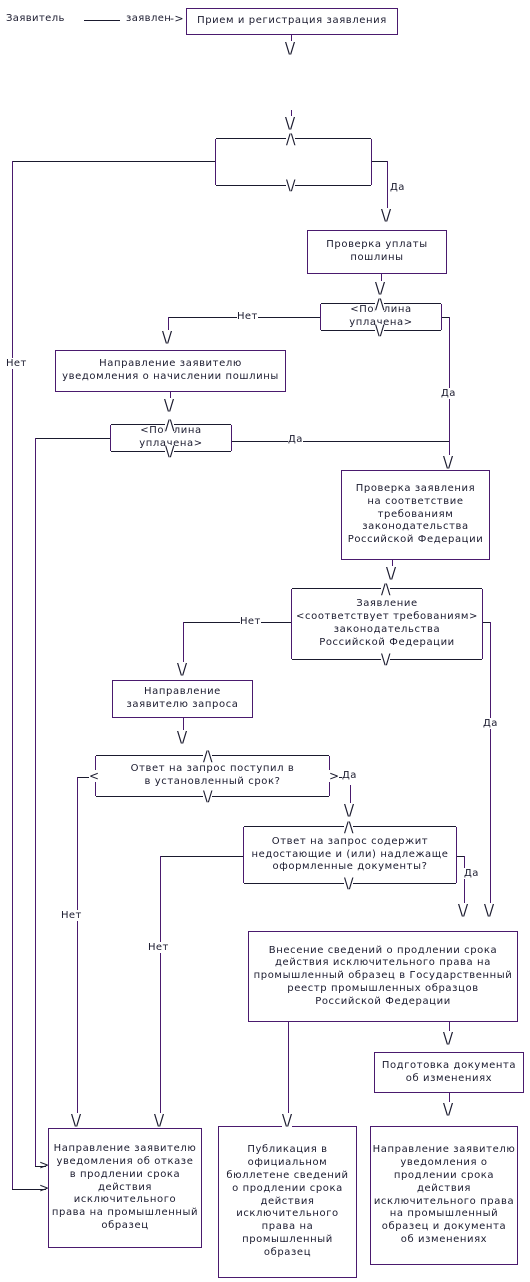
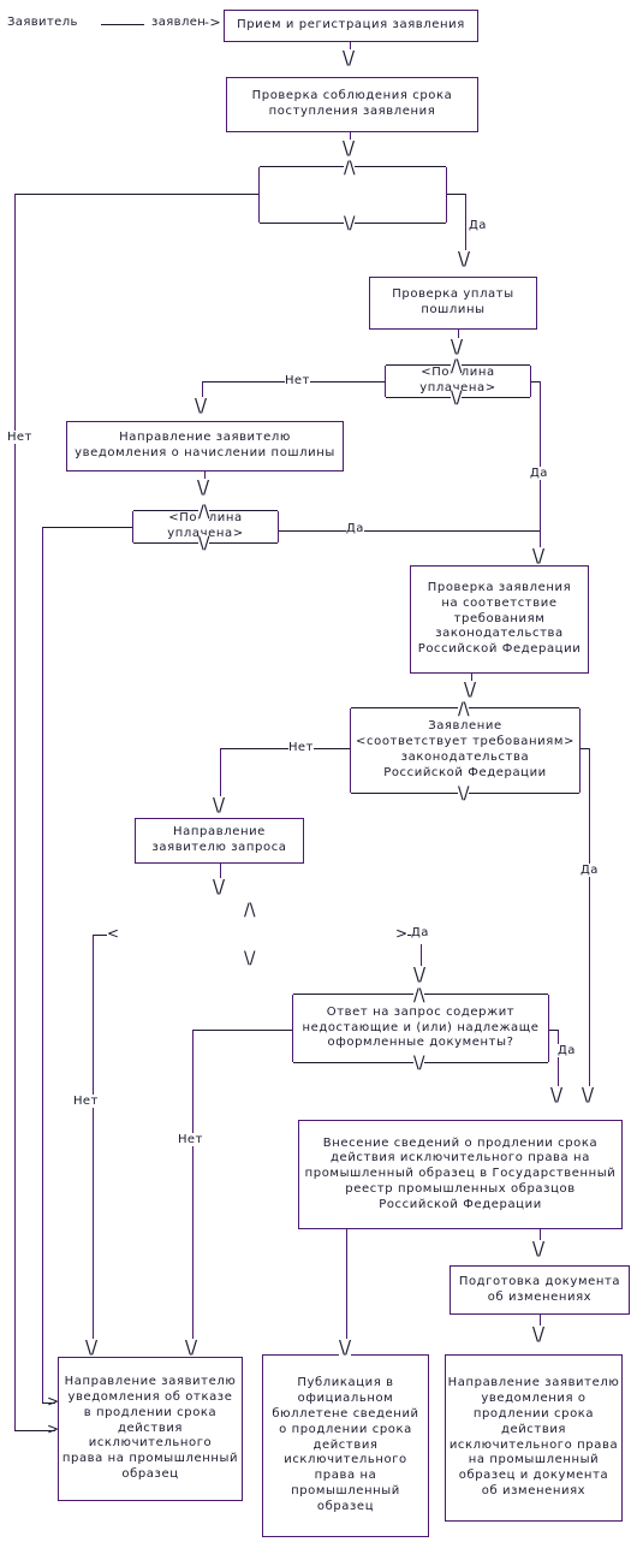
  Заявитель
  заявлен
  ->
  Прием и регистрация заявления
  \/
+ Проверка соблюдения срока
+ поступления заявления
  \/
  /\
  \/
  >
  Нет
  \/
  Да
  Проверка уплаты
  пошлины
  \/
  <Полина уплачена>
  /\
  \/
  \/
  Нет
  Да
  Направление заявителю
  уведомления о начислении пошлины
  \/
  <Полина уплачена>
  /\
  \/
  >
  Да
  \/
  Проверка заявления
  на соответствие
  требованиям
  законодательства
  Российской Федерации
  \/
  Заявление
  <соответствует требованиям>
  законодательства
  Российской Федерации
  /\
  \/
  \/
  Нет
  \/
  Да
  Направление
  заявителю запроса
  \/
- Ответ на запрос поступил в
- в установленный срок?
  /\
  \/
  <
  >
  \/
  Нет
  Да
  \/
  Ответ на запрос содержит
  недостающие и (или) надлежаще
  оформленные документы?
  /\
  \/
  \/
  Нет
  \/
  Да
  Внесение сведений о продлении срока
  действия исключительного права на
  промышленный образец в Государственный
  реестр промышленных образцов
  Российской Федерации
  \/
  \/
  Подготовка документа
  об изменениях
  \/
  Направление заявителю
  уведомления об отказе
  в продлении срока
  действия
  исключительного
  права на промышленный
  образец
  Публикация в
  официальном
  бюллетене сведений
  о продлении срока
  действия
  исключительного
  права на
  промышленный
  образец
  Направление заявителю
  уведомления о
  продлении срока
  действия
  исключительного права
  на промышленный
  образец и документа
  об изменениях
